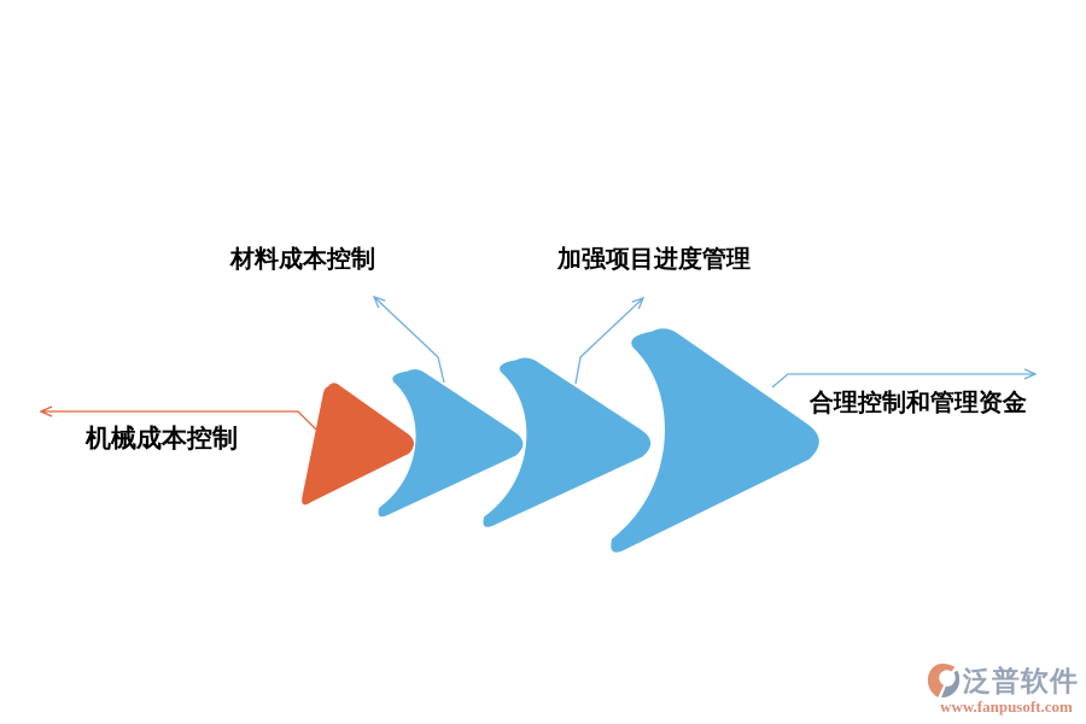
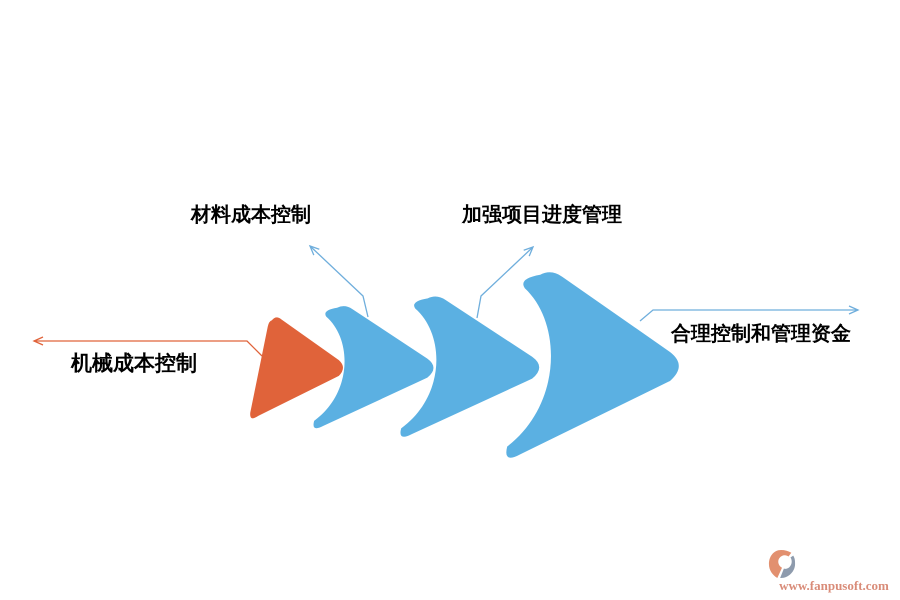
  材料成本控制
  加强项目进度管理
  机械成本控制
  合理控制和管理资金
- 泛普软件
  www.fanpusoft.com
